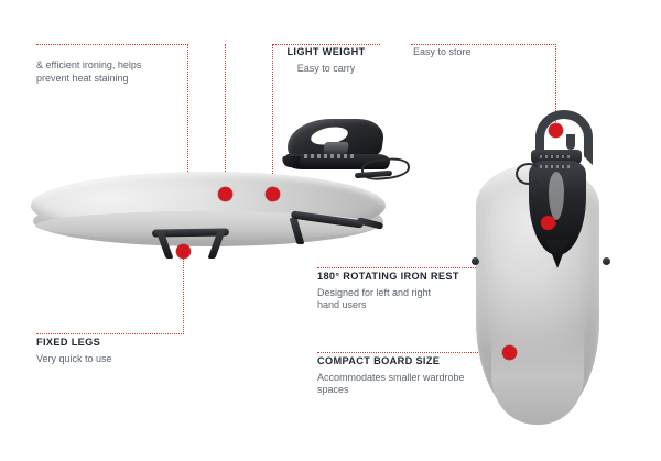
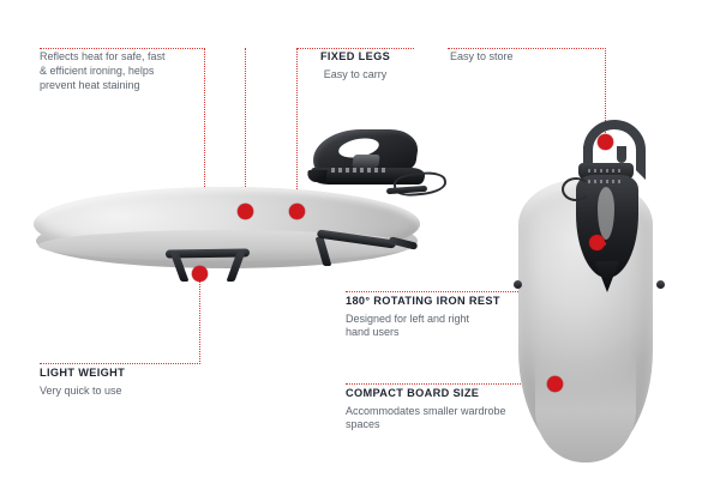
+ Reflects heat for safe, fast
  & efficient ironing, helps
  prevent heat staining
- LIGHT WEIGHT
+ FIXED LEGS
  Easy to carry
  Easy to store
  180° ROTATING IRON REST
  Designed for left and right
  hand users
- FIXED LEGS
+ LIGHT WEIGHT
  Very quick to use
  COMPACT BOARD SIZE
  Accommodates smaller wardrobe
  spaces
